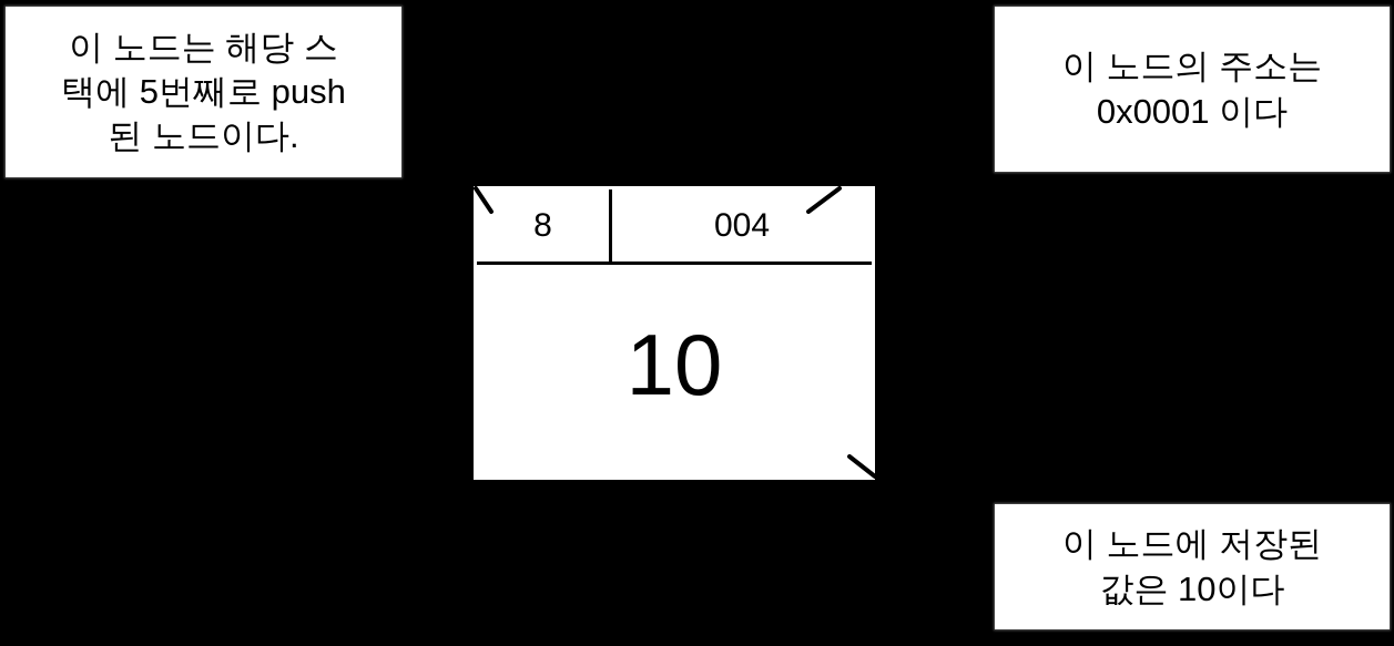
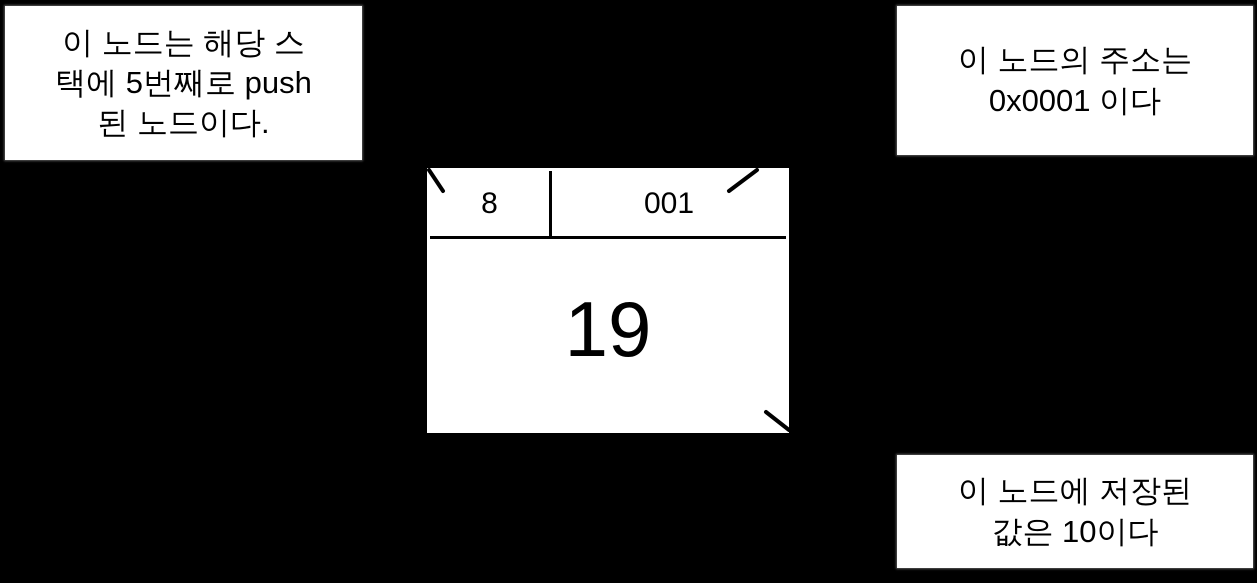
  이 노드는 해당 스
  택에 5번째로 push
  된 노드이다.
  이 노드의 주소는
  0x0001 이다
  이 노드에 저장된
  값은 10이다
  8
- 004
+ 001
- 10
+ 19
